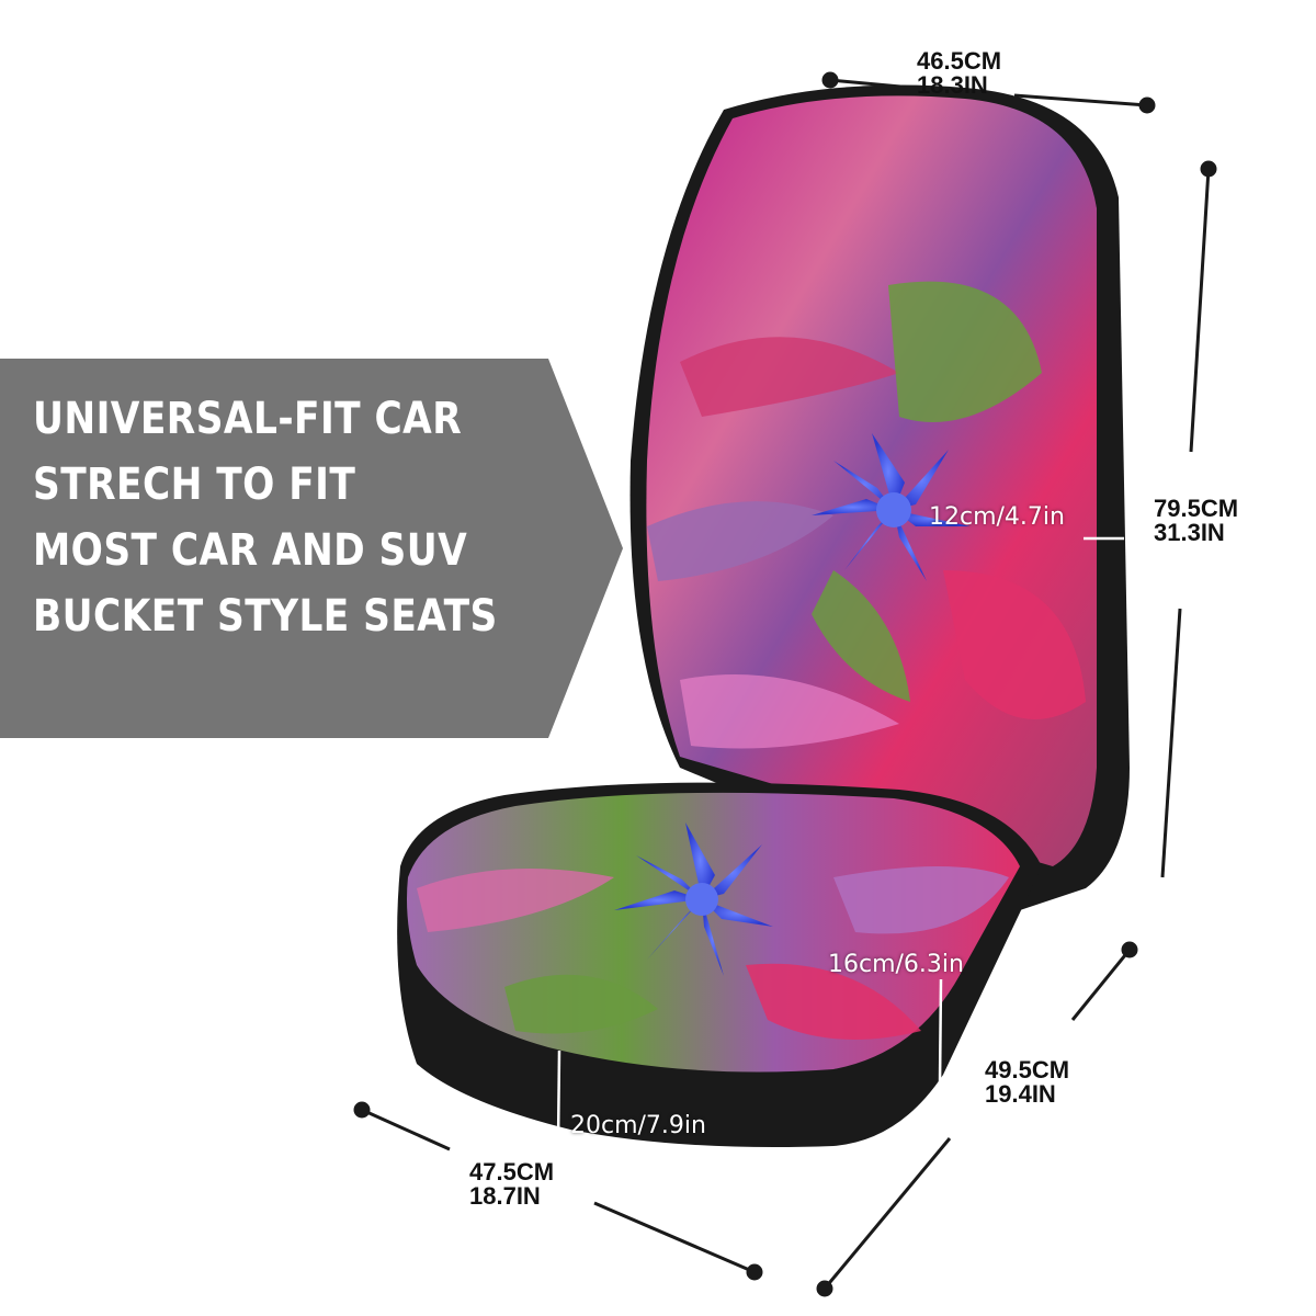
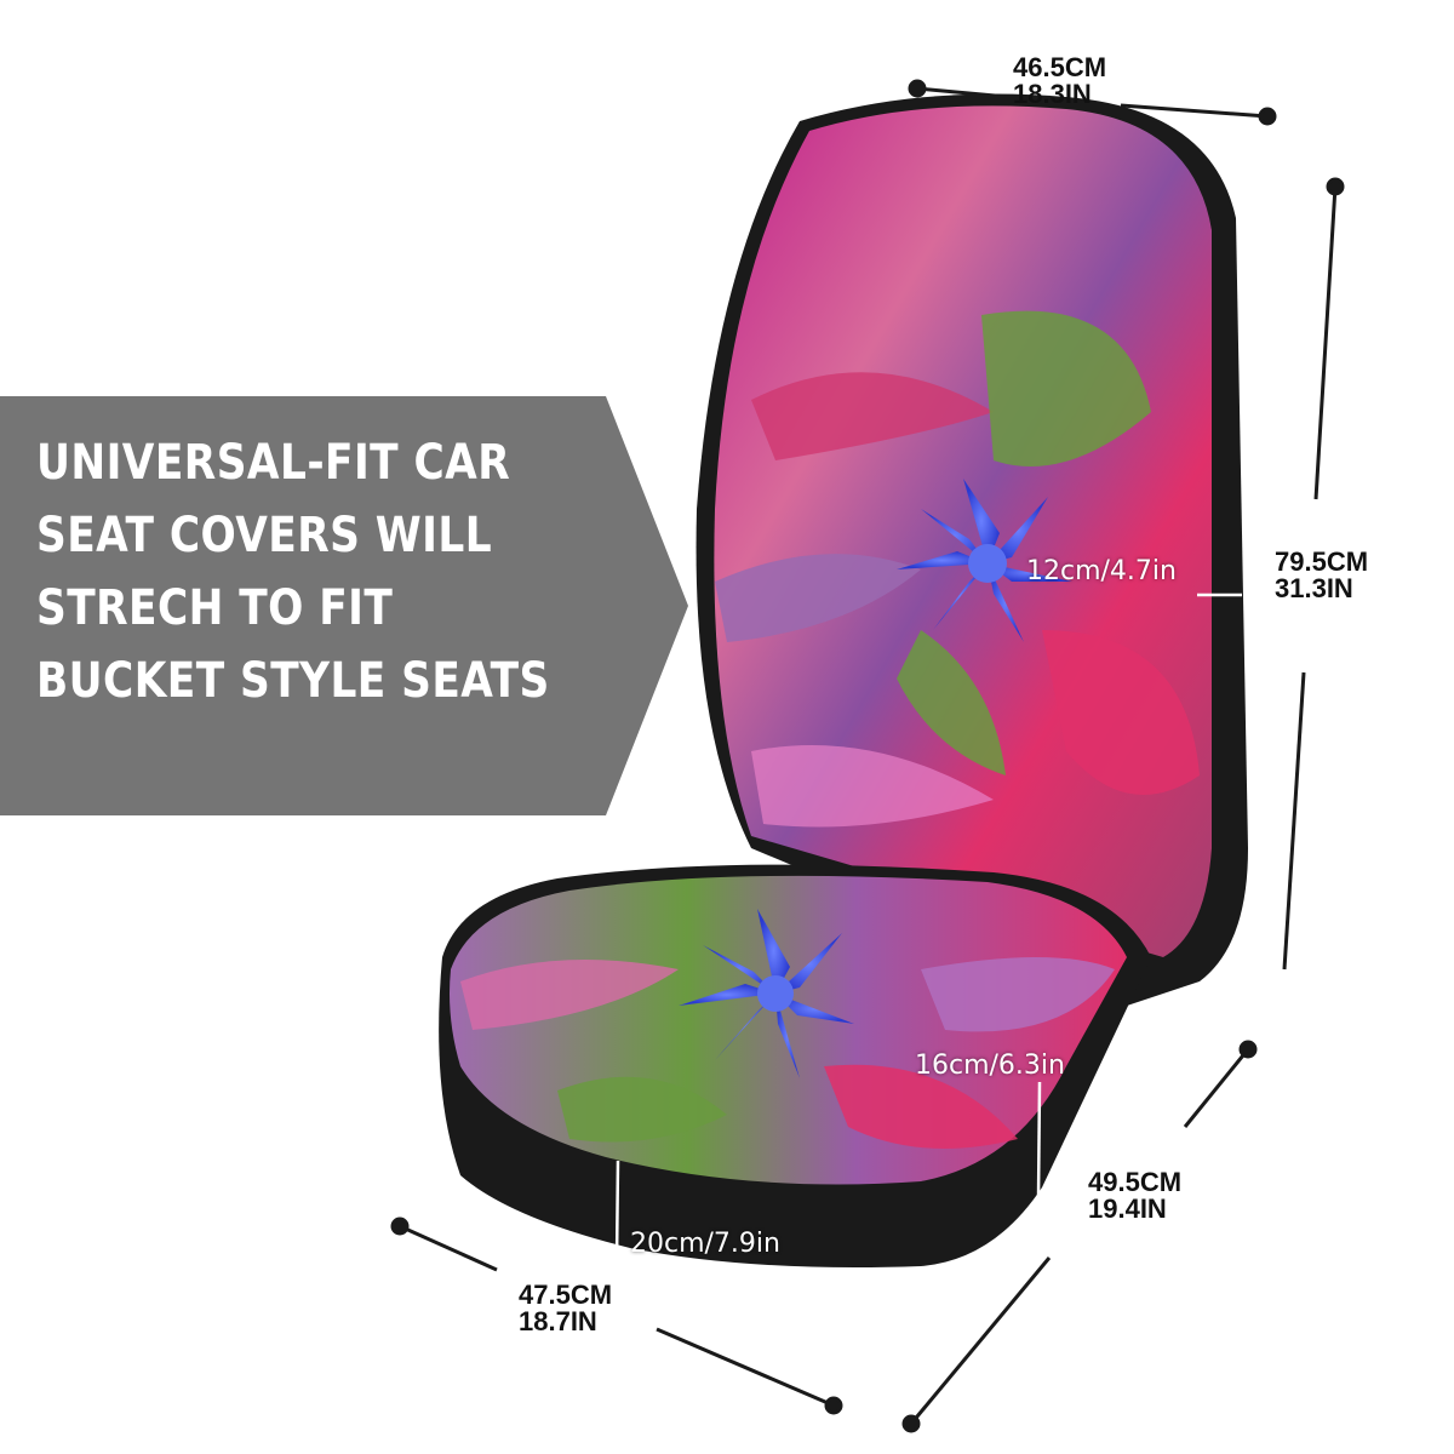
  UNIVERSAL-FIT CAR
+ SEAT COVERS WILL
  STRECH TO FIT
- MOST CAR AND SUV
  BUCKET STYLE SEATS
  46.5CM
  18.3IN
  79.5CM
  31.3IN
  49.5CM
  19.4IN
  47.5CM
  18.7IN
  12cm/4.7in
  16cm/6.3in
  20cm/7.9in
